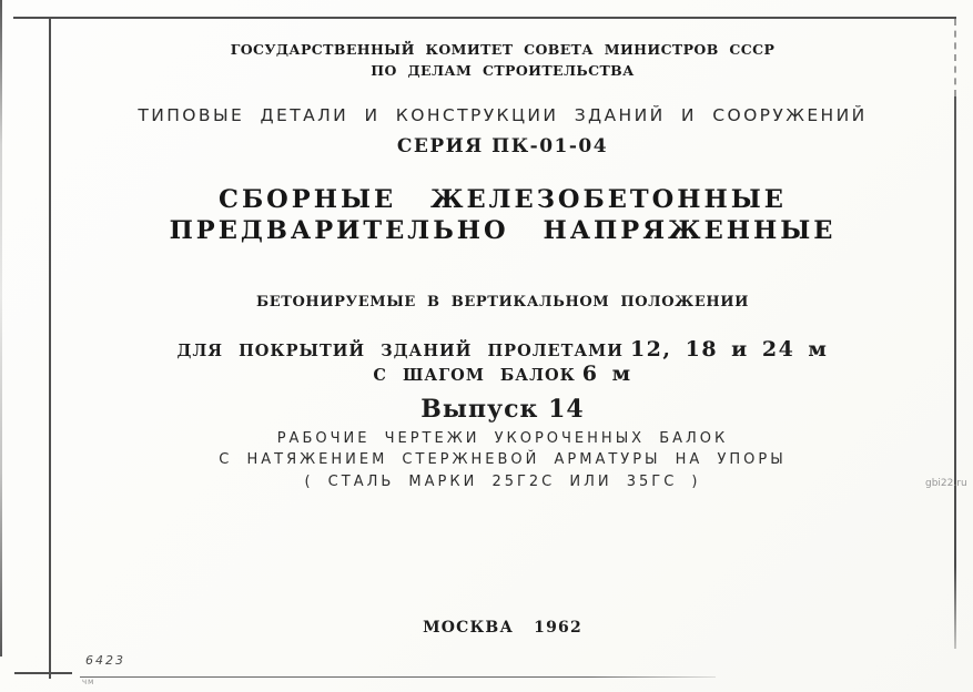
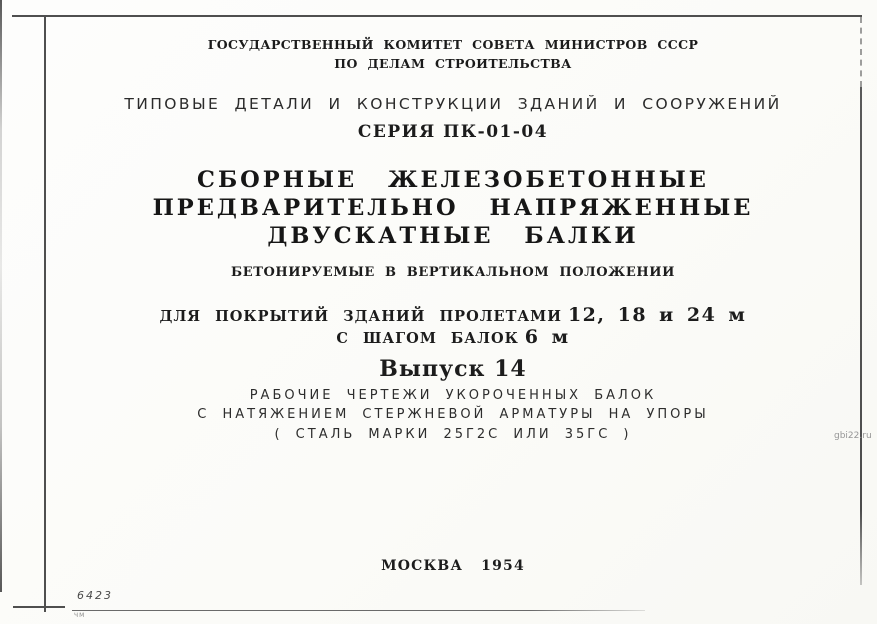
  ГОСУДАРСТВЕННЫЙ КОМИТЕТ СОВЕТА МИНИСТРОВ СССР
  ПО ДЕЛАМ СТРОИТЕЛЬСТВА
  ТИПОВЫЕ ДЕТАЛИ И КОНСТРУКЦИИ ЗДАНИЙ И СООРУЖЕНИЙ
  СЕРИЯ ПК-01-04
  СБОРНЫЕ ЖЕЛЕЗОБЕТОННЫЕ
  ПРЕДВАРИТЕЛЬНО НАПРЯЖЕННЫЕ
+ ДВУСКАТНЫЕ БАЛКИ
  БЕТОНИРУЕМЫЕ В ВЕРТИКАЛЬНОМ ПОЛОЖЕНИИ
  ДЛЯ ПОКРЫТИЙ ЗДАНИЙ ПРОЛЕТАМИ 12, 18 и 24 м
  С ШАГОМ БАЛОК 6 м
  Выпуск 14
  РАБОЧИЕ ЧЕРТЕЖИ УКОРОЧЕННЫХ БАЛОК
  С НАТЯЖЕНИЕМ СТЕРЖНЕВОЙ АРМАТУРЫ НА УПОРЫ
  ( СТАЛЬ МАРКИ 25Г2С ИЛИ 35ГС )
- МОСКВА 1962
+ МОСКВА 1954
  6423
  gbi22.ru
